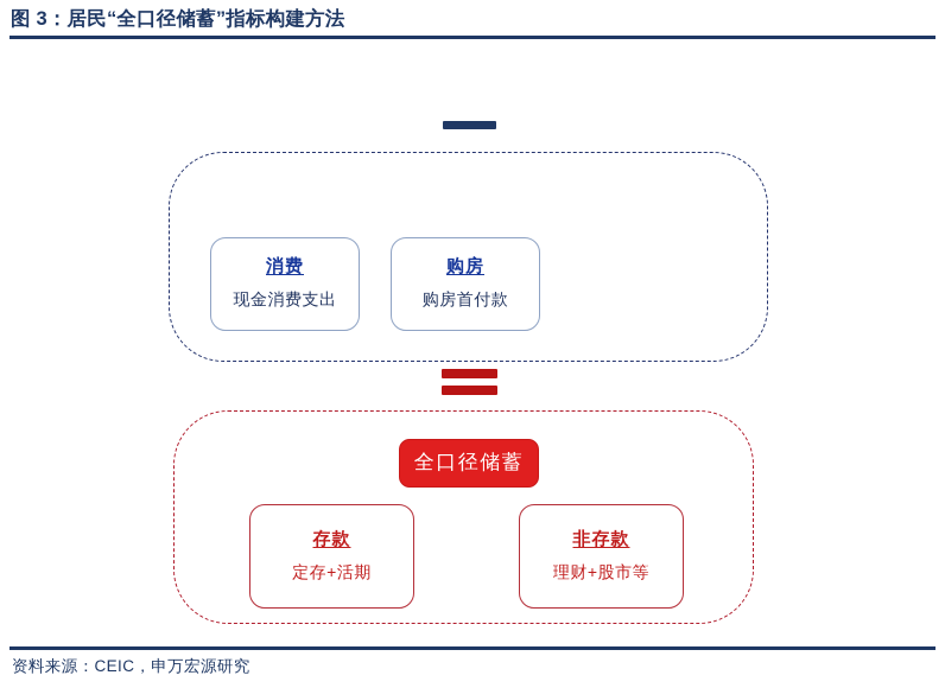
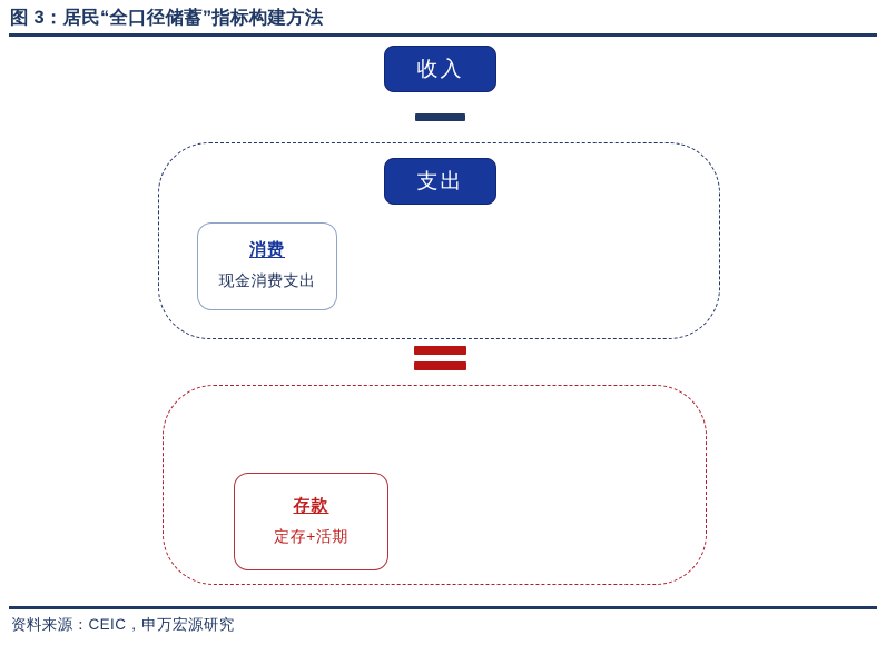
  图 3：居民“全口径储蓄”指标构建方法
+ 收入
+ 支出
  消费
  现金消费支出
- 购房
- 购房首付款
- 全口径储蓄
  存款
  定存+活期
- 非存款
- 理财+股市等
  资料来源：CEIC，申万宏源研究
